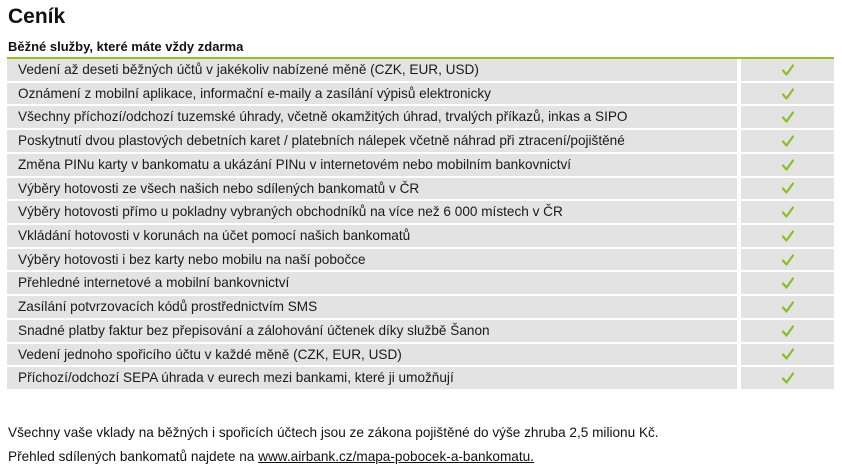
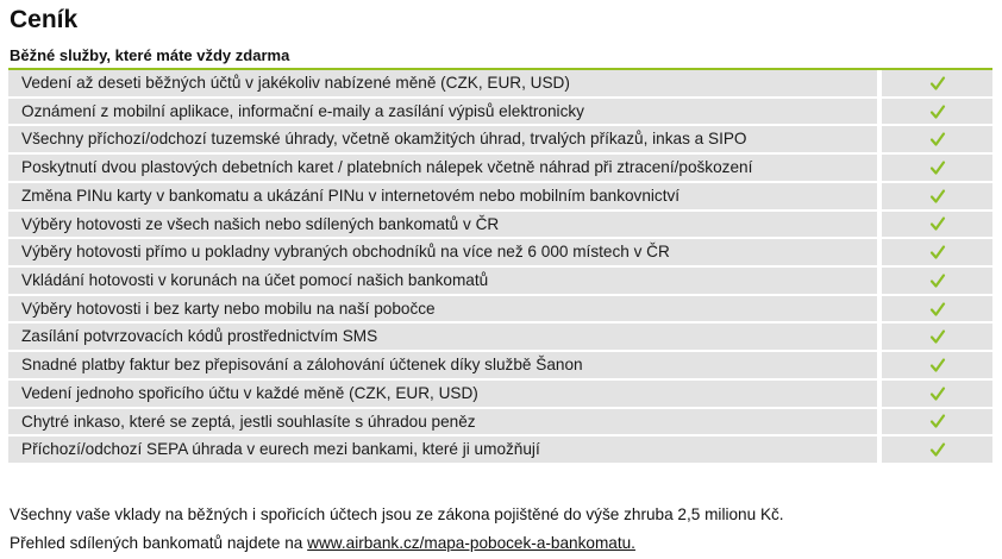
  Ceník
  Běžné služby, které máte vždy zdarma
  Vedení až deseti běžných účtů v jakékoliv nabízené měně (CZK, EUR, USD)
  Oznámení z mobilní aplikace, informační e-maily a zasílání výpisů elektronicky
  Všechny příchozí/odchozí tuzemské úhrady, včetně okamžitých úhrad, trvalých příkazů, inkas a SIPO
- Poskytnutí dvou plastových debetních karet / platebních nálepek včetně náhrad při ztracení/pojištěné
+ Poskytnutí dvou plastových debetních karet / platebních nálepek včetně náhrad při ztracení/poškození
  Změna PINu karty v bankomatu a ukázání PINu v internetovém nebo mobilním bankovnictví
  Výběry hotovosti ze všech našich nebo sdílených bankomatů v ČR
  Výběry hotovosti přímo u pokladny vybraných obchodníků na více než 6 000 místech v ČR
  Vkládání hotovosti v korunách na účet pomocí našich bankomatů
  Výběry hotovosti i bez karty nebo mobilu na naší pobočce
- Přehledné internetové a mobilní bankovnictví
  Zasílání potvrzovacích kódů prostřednictvím SMS
  Snadné platby faktur bez přepisování a zálohování účtenek díky službě Šanon
  Vedení jednoho spořicího účtu v každé měně (CZK, EUR, USD)
+ Chytré inkaso, které se zeptá, jestli souhlasíte s úhradou peněz
  Příchozí/odchozí SEPA úhrada v eurech mezi bankami, které ji umožňují
  Všechny vaše vklady na běžných i spořicích účtech jsou ze zákona pojištěné do výše zhruba 2,5 milionu Kč.
  Přehled sdílených bankomatů najdete na www.airbank.cz/mapa-pobocek-a-bankomatu.
